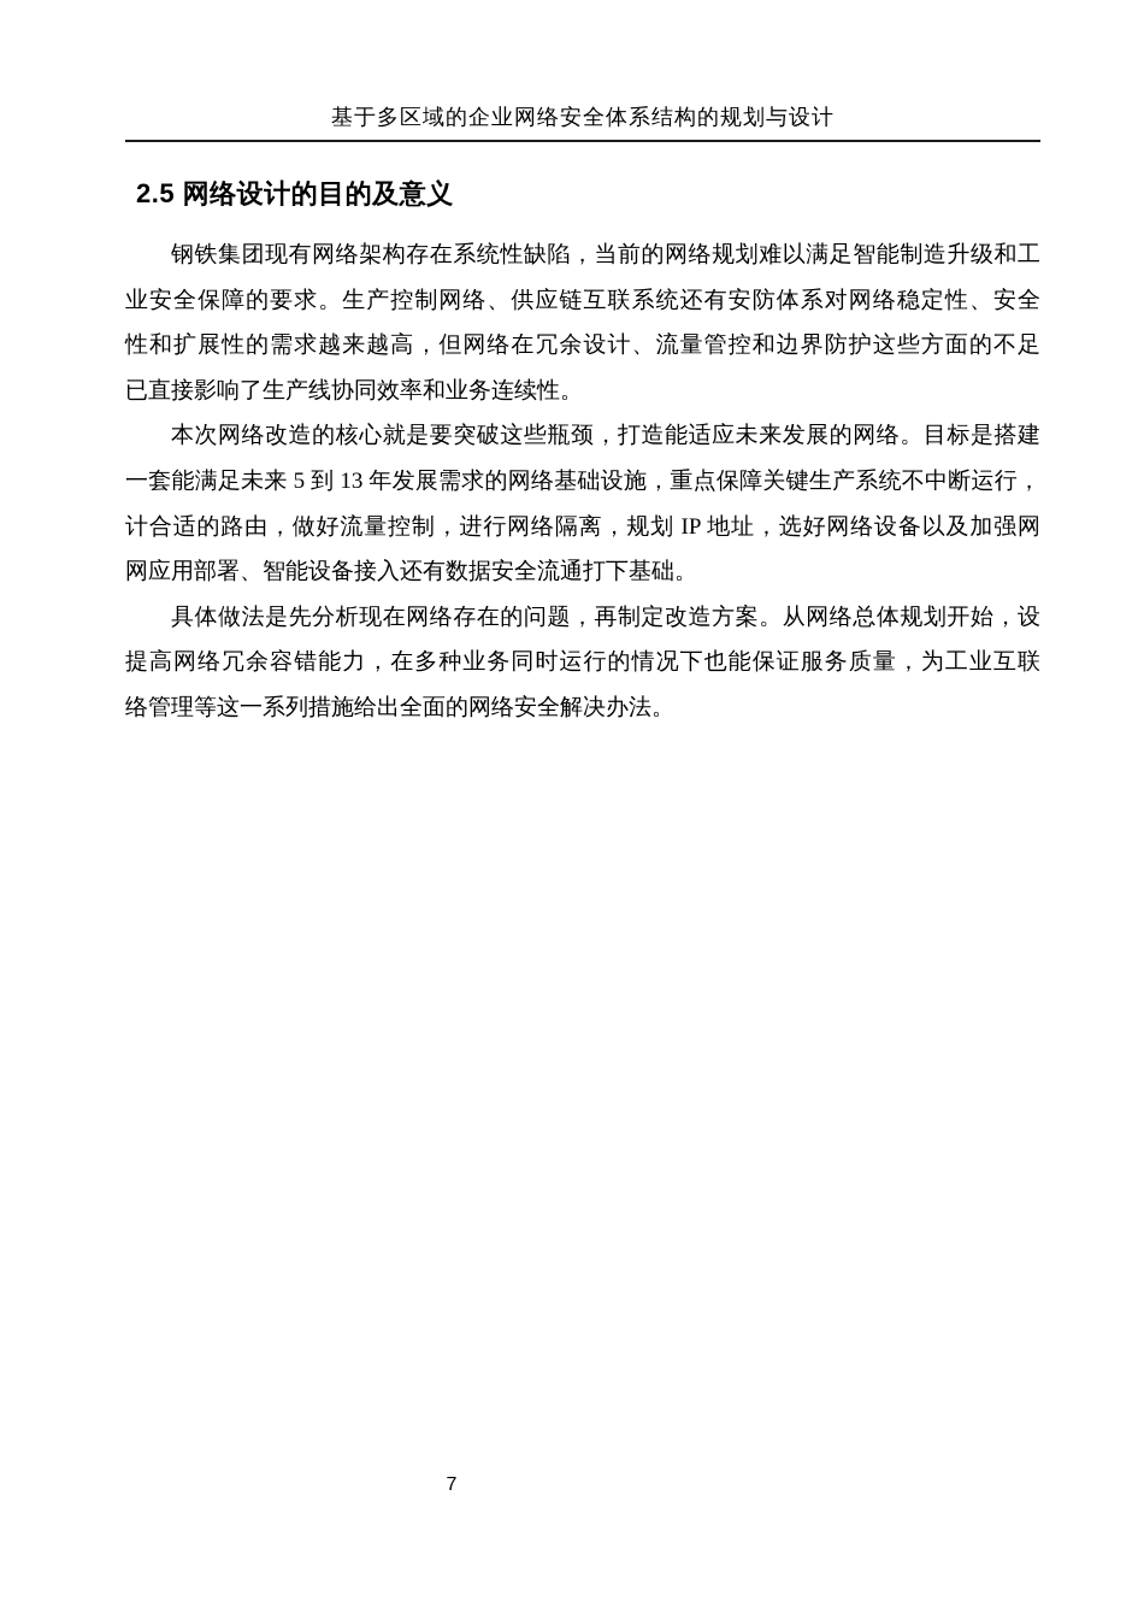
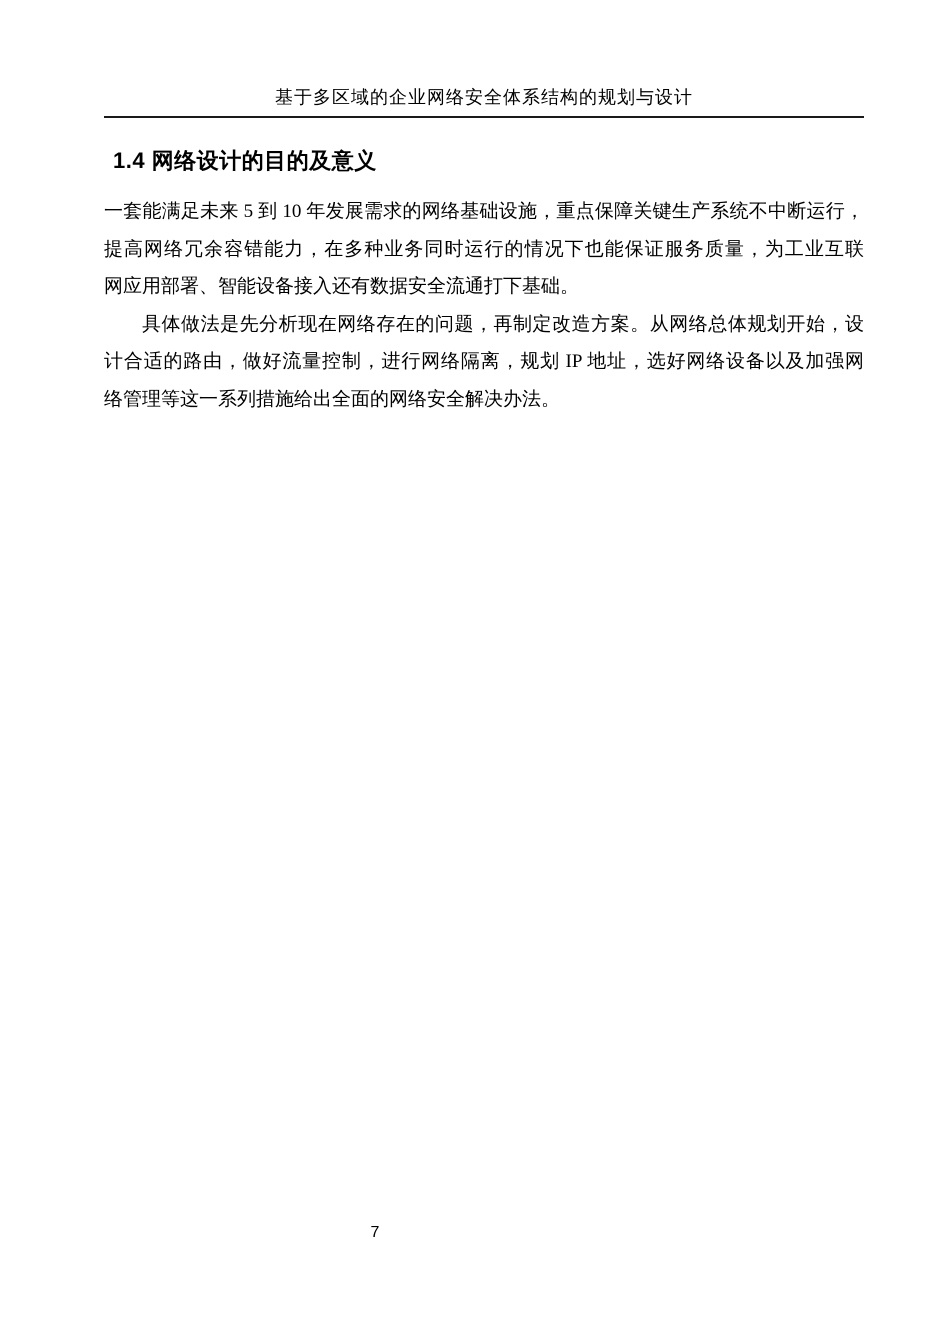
  基于多区域的企业网络安全体系结构的规划与设计
- 2.5 网络设计的目的及意义
+ 1.4 网络设计的目的及意义
- 钢铁集团现有网络架构存在系统性缺陷，当前的网络规划难以满足智能制造升级和工
- 业安全保障的要求。生产控制网络、供应链互联系统还有安防体系对网络稳定性、安全
- 性和扩展性的需求越来越高，但网络在冗余设计、流量管控和边界防护这些方面的不足
- 已直接影响了生产线协同效率和业务连续性。
- 本次网络改造的核心就是要突破这些瓶颈，打造能适应未来发展的网络。目标是搭建
- 一套能满足未来 5 到 13 年发展需求的网络基础设施，重点保障关键生产系统不中断运行，
+ 一套能满足未来 5 到 10 年发展需求的网络基础设施，重点保障关键生产系统不中断运行，
- 计合适的路由，做好流量控制，进行网络隔离，规划 IP 地址，选好网络设备以及加强网
+ 提高网络冗余容错能力，在多种业务同时运行的情况下也能保证服务质量，为工业互联
  网应用部署、智能设备接入还有数据安全流通打下基础。
  具体做法是先分析现在网络存在的问题，再制定改造方案。从网络总体规划开始，设
- 提高网络冗余容错能力，在多种业务同时运行的情况下也能保证服务质量，为工业互联
+ 计合适的路由，做好流量控制，进行网络隔离，规划 IP 地址，选好网络设备以及加强网
  络管理等这一系列措施给出全面的网络安全解决办法。
  7
